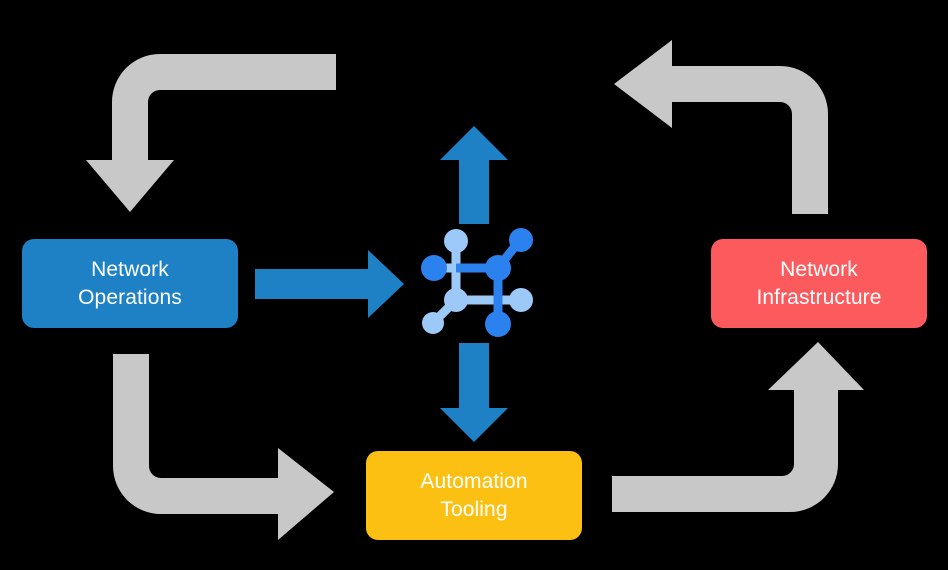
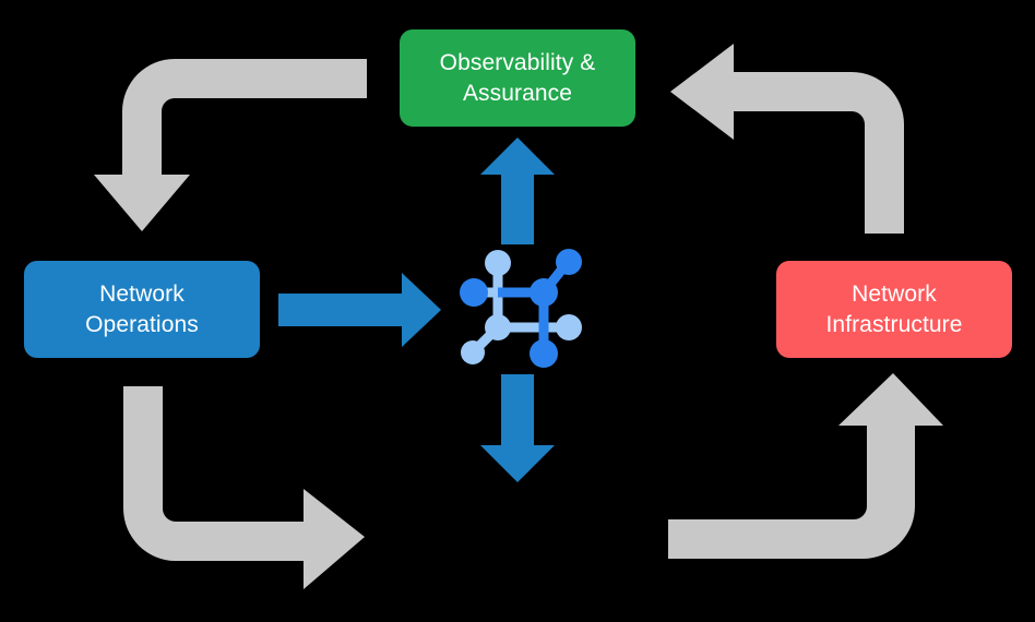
+ Observability &
+ Assurance
  Network
  Operations
  Network
  Infrastructure
- Automation
- Tooling
